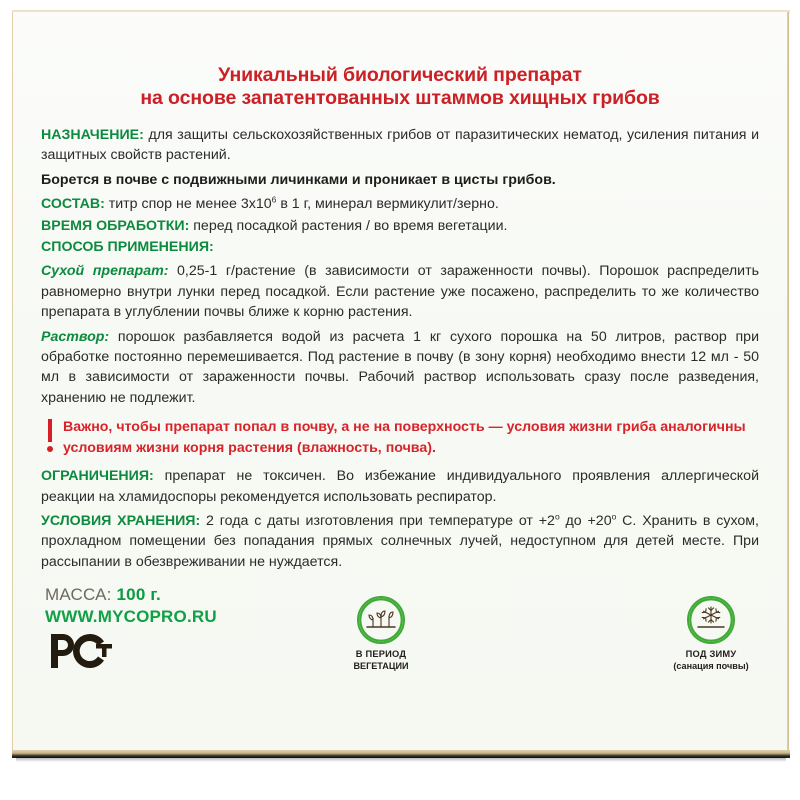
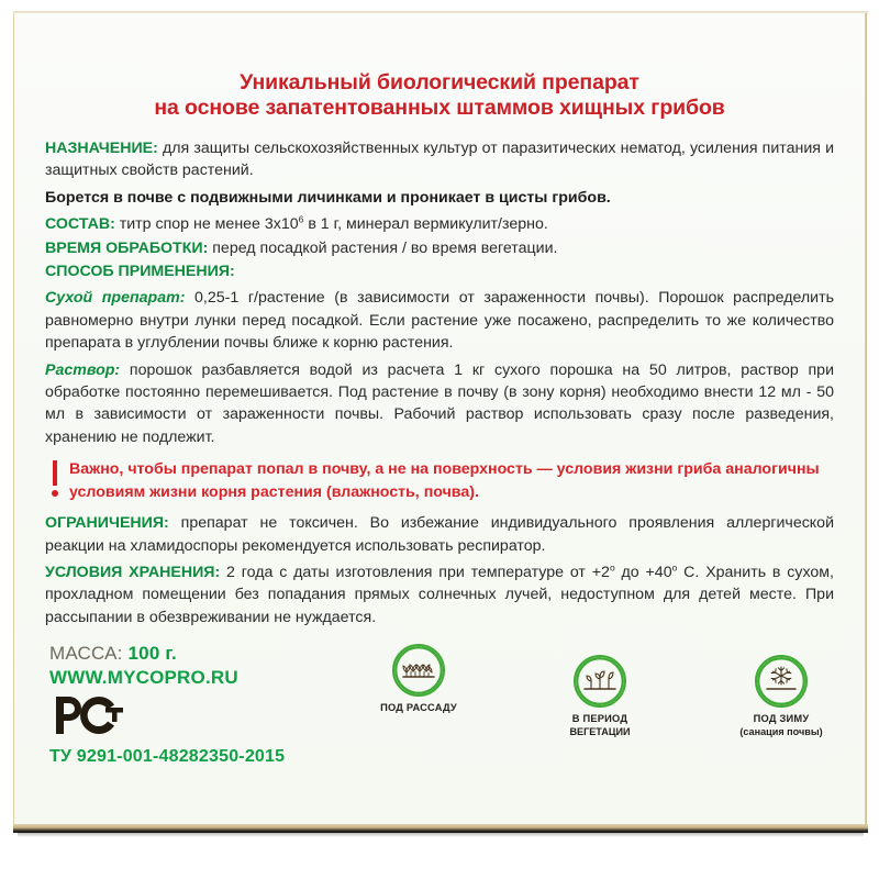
  Уникальный биологический препарат
  на основе запатентованных штаммов хищных грибов
- НАЗНАЧЕНИЕ: для защиты сельскохозяйственных грибов от паразитических нематод, усиления питания и защитных свойств растений.
+ НАЗНАЧЕНИЕ: для защиты сельскохозяйственных культур от паразитических нематод, усиления питания и защитных свойств растений.
  Борется в почве с подвижными личинками и проникает в цисты грибов.
  СОСТАВ: титр спор не менее 3х106 в 1 г, минерал вермикулит/зерно.
  ВРЕМЯ ОБРАБОТКИ: перед посадкой растения / во время вегетации.
  СПОСОБ ПРИМЕНЕНИЯ:
  Сухой препарат: 0,25-1 г/растение (в зависимости от зараженности почвы). Порошок распределить равномерно внутри лунки перед посадкой. Если растение уже посажено, распределить то же количество препарата в углублении почвы ближе к корню растения.
  Раствор: порошок разбавляется водой из расчета 1 кг сухого порошка на 50 литров, раствор при обработке постоянно перемешивается. Под растение в почву (в зону корня) необходимо внести 12 мл - 50 мл в зависимости от зараженности почвы. Рабочий раствор использовать сразу после разведения, хранению не подлежит.
  Важно, чтобы препарат попал в почву, а не на поверхность — условия жизни гриба аналогичны условиям жизни корня растения (влажность, почва).
  ОГРАНИЧЕНИЯ: препарат не токсичен. Во избежание индивидуального проявления аллергической реакции на хламидоспоры рекомендуется использовать респиратор.
- УСЛОВИЯ ХРАНЕНИЯ: 2 года с даты изготовления при температуре от +2о до +20о С. Хранить в сухом, прохладном помещении без попадания прямых солнечных лучей, недоступном для детей месте. При рассыпании в обезвреживании не нуждается.
+ УСЛОВИЯ ХРАНЕНИЯ: 2 года с даты изготовления при температуре от +2о до +40о С. Хранить в сухом, прохладном помещении без попадания прямых солнечных лучей, недоступном для детей месте. При рассыпании в обезвреживании не нуждается.
  МАССА: 100 г.
  WWW.MYCOPRO.RU
+ ТУ 9291-001-48282350-2015
+ ПОД РАССАДУ
  В ПЕРИОД
  ВЕГЕТАЦИИ
  ПОД ЗИМУ
  (санация почвы)
